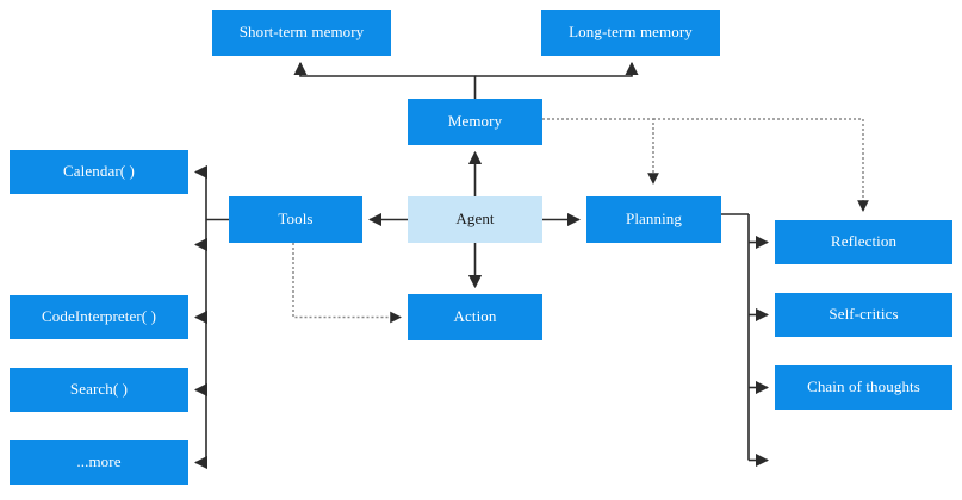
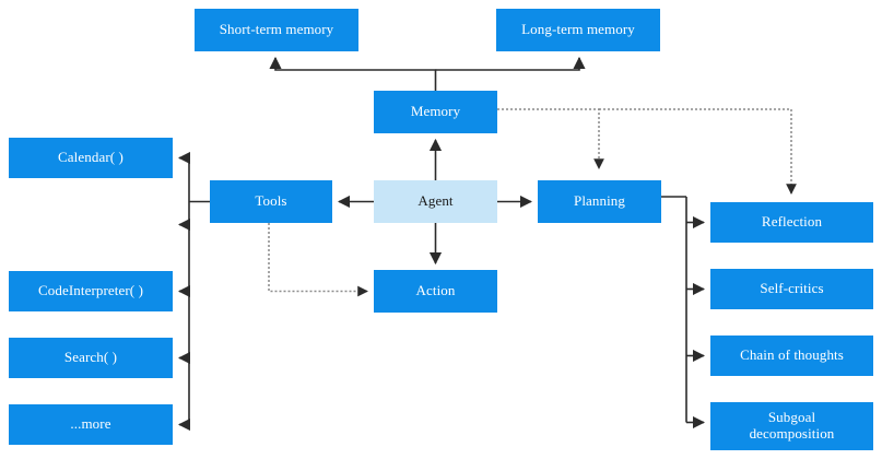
  Short-term memory
  Long-term memory
  Memory
  Agent
  Action
  Tools
  Planning
  Calendar( )
  CodeInterpreter( )
  Search( )
  ...more
  Reflection
  Self-critics
  Chain of thoughts
+ Subgoal decomposition
